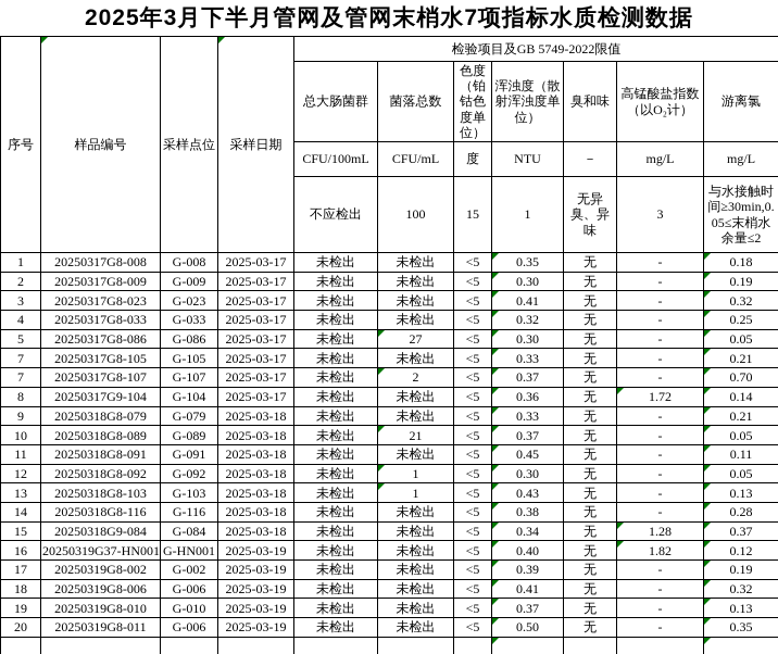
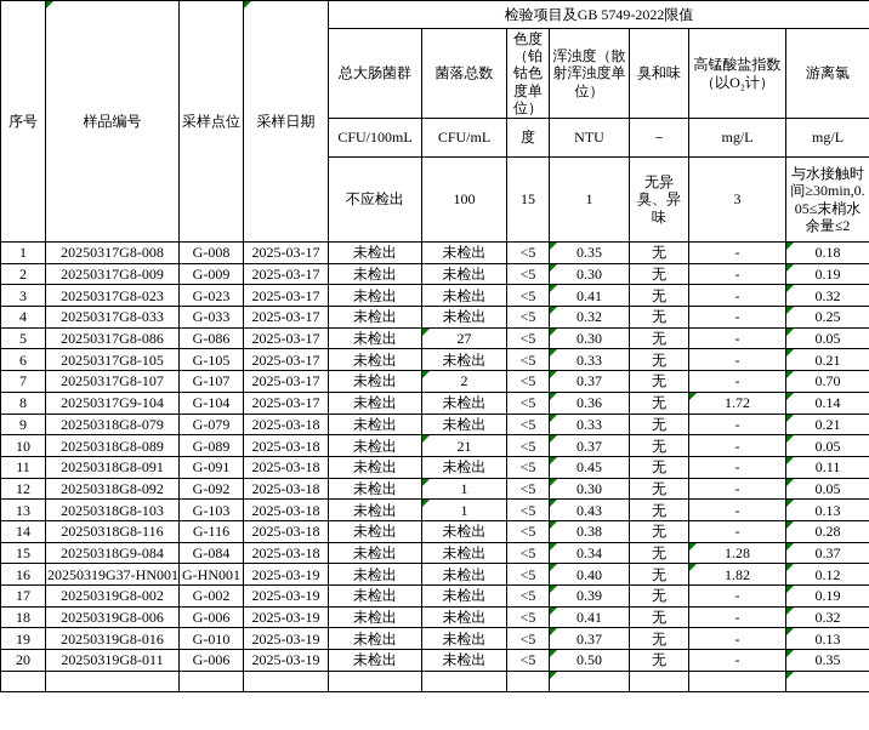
- 2025年3月下半月管网及管网末梢水7项指标水质检测数据
  序号	样品编号	采样点位	采样日期	检验项目及GB 5749-2022限值
  总大肠菌群	菌落总数	色度（铂钴色度单位）	浑浊度（散射浑浊度单位）	臭和味	高锰酸盐指数（以O₂计）	游离氯
  CFU/100mL	CFU/mL	度	NTU	－	mg/L	mg/L
  不应检出	100	15	1	无异臭、异味	3	与水接触时间≥30min,0.05≤末梢水余量≤2
  1	20250317G8-008	G-008	2025-03-17	未检出	未检出	<5	0.35	无	-	0.18
  2	20250317G8-009	G-009	2025-03-17	未检出	未检出	<5	0.30	无	-	0.19
  3	20250317G8-023	G-023	2025-03-17	未检出	未检出	<5	0.41	无	-	0.32
  4	20250317G8-033	G-033	2025-03-17	未检出	未检出	<5	0.32	无	-	0.25
  5	20250317G8-086	G-086	2025-03-17	未检出	27	<5	0.30	无	-	0.05
- 7	20250317G8-105	G-105	2025-03-17	未检出	未检出	<5	0.33	无	-	0.21
+ 6	20250317G8-105	G-105	2025-03-17	未检出	未检出	<5	0.33	无	-	0.21
  7	20250317G8-107	G-107	2025-03-17	未检出	2	<5	0.37	无	-	0.70
  8	20250317G9-104	G-104	2025-03-17	未检出	未检出	<5	0.36	无	1.72	0.14
  9	20250318G8-079	G-079	2025-03-18	未检出	未检出	<5	0.33	无	-	0.21
  10	20250318G8-089	G-089	2025-03-18	未检出	21	<5	0.37	无	-	0.05
  11	20250318G8-091	G-091	2025-03-18	未检出	未检出	<5	0.45	无	-	0.11
  12	20250318G8-092	G-092	2025-03-18	未检出	1	<5	0.30	无	-	0.05
  13	20250318G8-103	G-103	2025-03-18	未检出	1	<5	0.43	无	-	0.13
  14	20250318G8-116	G-116	2025-03-18	未检出	未检出	<5	0.38	无	-	0.28
  15	20250318G9-084	G-084	2025-03-18	未检出	未检出	<5	0.34	无	1.28	0.37
  16	20250319G37-HN001	G-HN001	2025-03-19	未检出	未检出	<5	0.40	无	1.82	0.12
  17	20250319G8-002	G-002	2025-03-19	未检出	未检出	<5	0.39	无	-	0.19
  18	20250319G8-006	G-006	2025-03-19	未检出	未检出	<5	0.41	无	-	0.32
- 19	20250319G8-010	G-010	2025-03-19	未检出	未检出	<5	0.37	无	-	0.13
+ 19	20250319G8-016	G-010	2025-03-19	未检出	未检出	<5	0.37	无	-	0.13
  20	20250319G8-011	G-006	2025-03-19	未检出	未检出	<5	0.50	无	-	0.35
